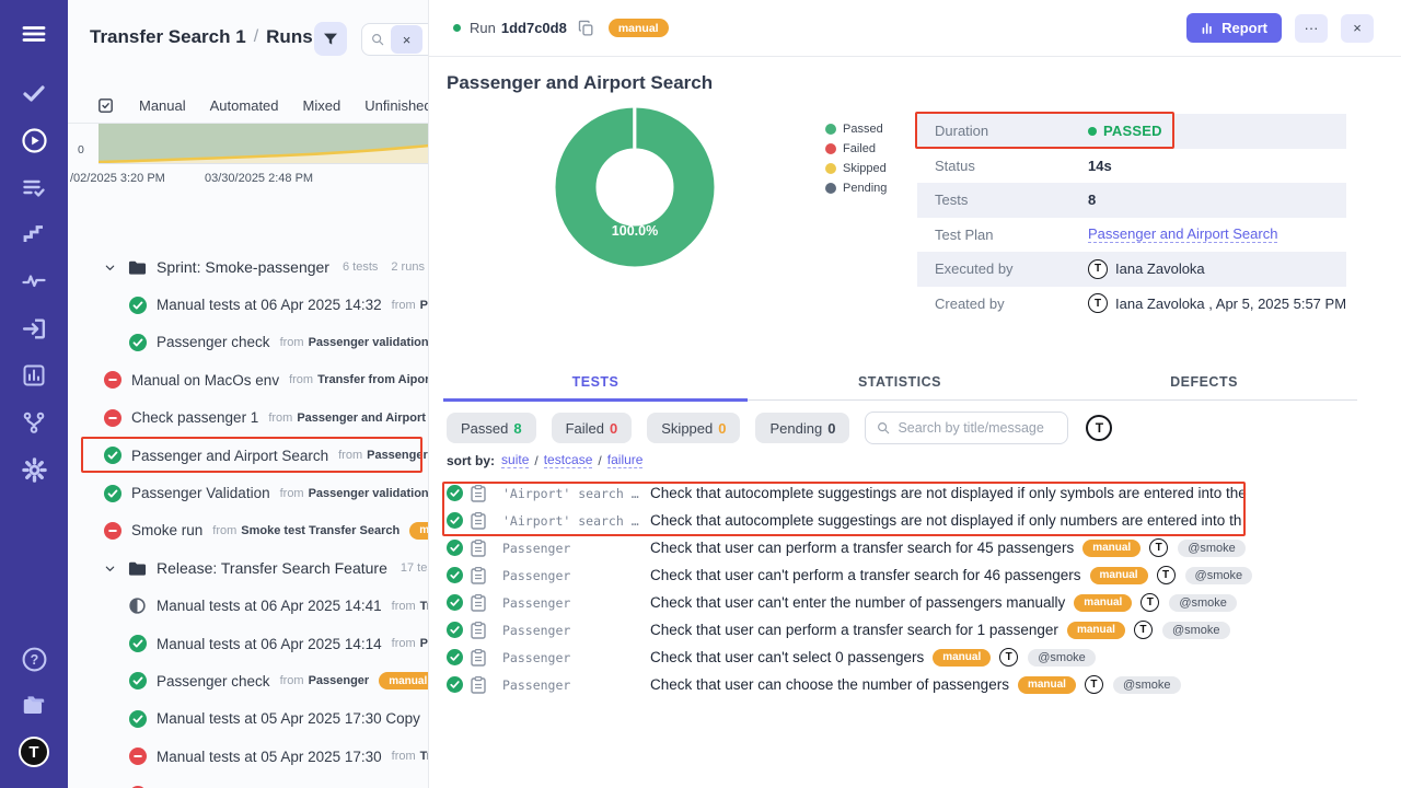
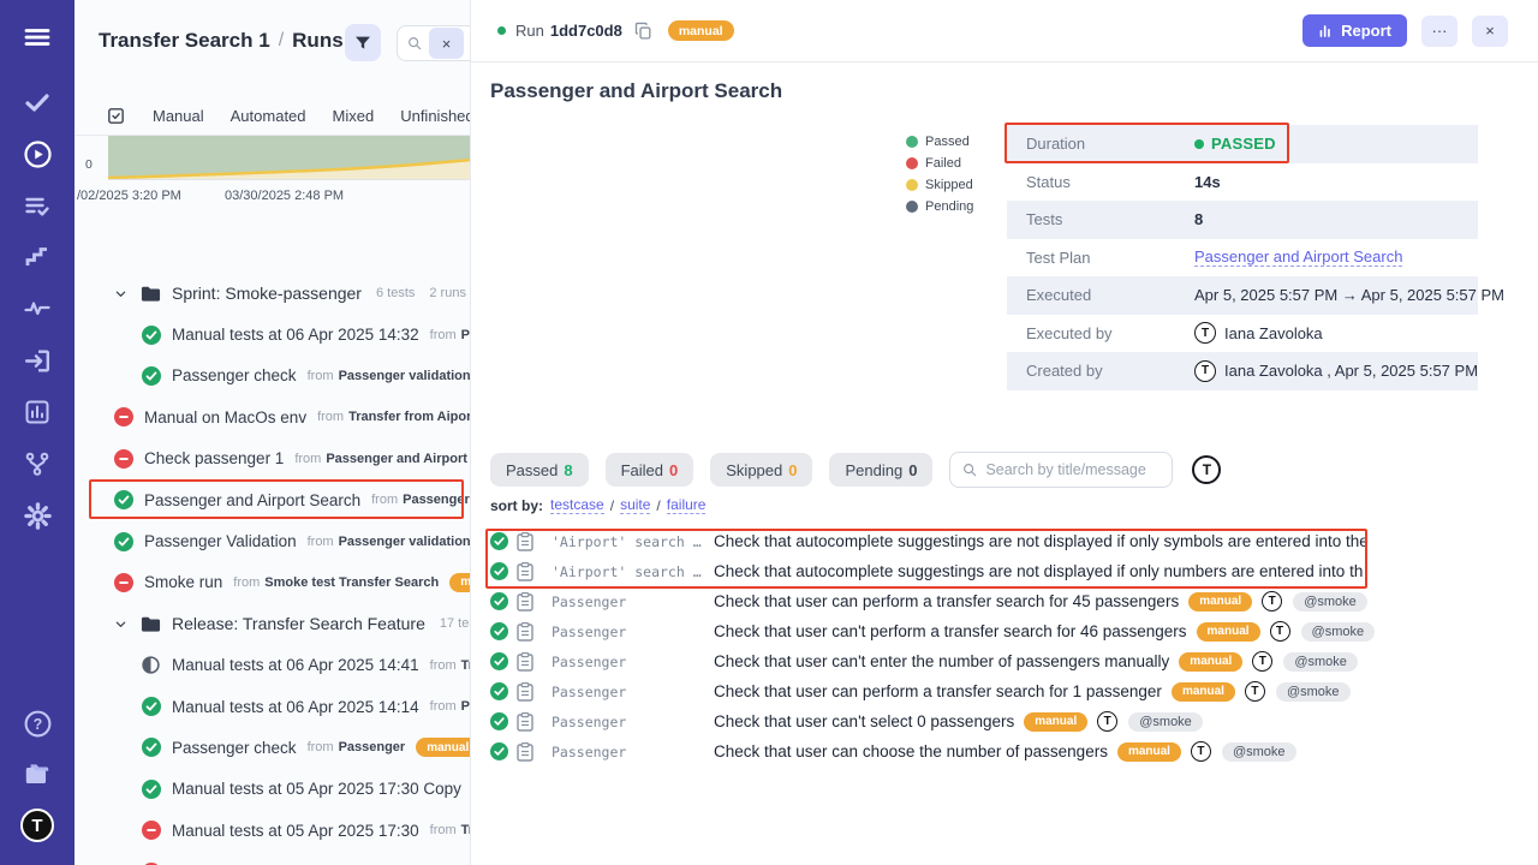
  ?
  T
  Transfer Search 1
  /
  Runs
  ×
  Manual
  Automated
  Mixed
  Unfinishe
  0
  /02/2025 3:20 PM
  03/30/2025 2:48 PM
  Sprint: Smoke-passenger
  6 tests
  2 runs
  Manual tests at 06 Apr 2025 14:32
  from
  Passenger check
  from
  Passenger validation
  Manual on MacOs env
  from
  Transfer from Aipor
  Check passenger 1
  from
  Passenger and Airport
  Passenger and Airport Search
  from
  Passenger
  Passenger Validation
  from
  Passenger validation
  Smoke run
  from
  Smoke test Transfer Search
  Release: Transfer Search Feature
  Manual tests at 06 Apr 2025 14:41
  from
  Manual tests at 06 Apr 2025 14:14
  from
  Passenger check
  from
  Passenger
  manual
  Manual tests at 05 Apr 2025 17:30 Copy
  Manual tests at 05 Apr 2025 17:30
  from
  Run
  1dd7c0d8
  manual
  Report
  ···
  ×
  Passenger and Airport Search
- 100.0%
  Passed
  Failed
  Skipped
  Pending
  Duration
  PASSED
  Status
  14s
  Tests
  8
  Test Plan
  Passenger and Airport Search
+ Executed
+ Apr 5, 2025 5:57 PM → Apr 5, 2025 5:57 PM
  Executed by
  T
  Iana Zavoloka
  Created by
  T
  Iana Zavoloka , Apr 5, 2025 5:57 PM
- TESTS
- STATISTICS
- DEFECTS
  Passed
  8
  Failed
  0
  Skipped
  0
  Pending
  0
  Search by title/message
  T
  sort by:
- suite
+ testcase
  /
- testcase
+ suite
  /
  failure
  'Airport' search …
  Check that autocomplete suggestings are not displayed if only symbols are entered into the
  'Airport' search …
  Check that autocomplete suggestings are not displayed if only numbers are entered into th
  Passenger
  Check that user can perform a transfer search for 45 passengers
  manual
  T
  @smoke
  Passenger
  Check that user can't perform a transfer search for 46 passengers
  manual
  T
  @smoke
  Passenger
  Check that user can't enter the number of passengers manually
  manual
  T
  @smoke
  Passenger
  Check that user can perform a transfer search for 1 passenger
  manual
  T
  @smoke
  Passenger
  Check that user can't select 0 passengers
  manual
  T
  @smoke
  Passenger
  Check that user can choose the number of passengers
  manual
  T
  @smoke
